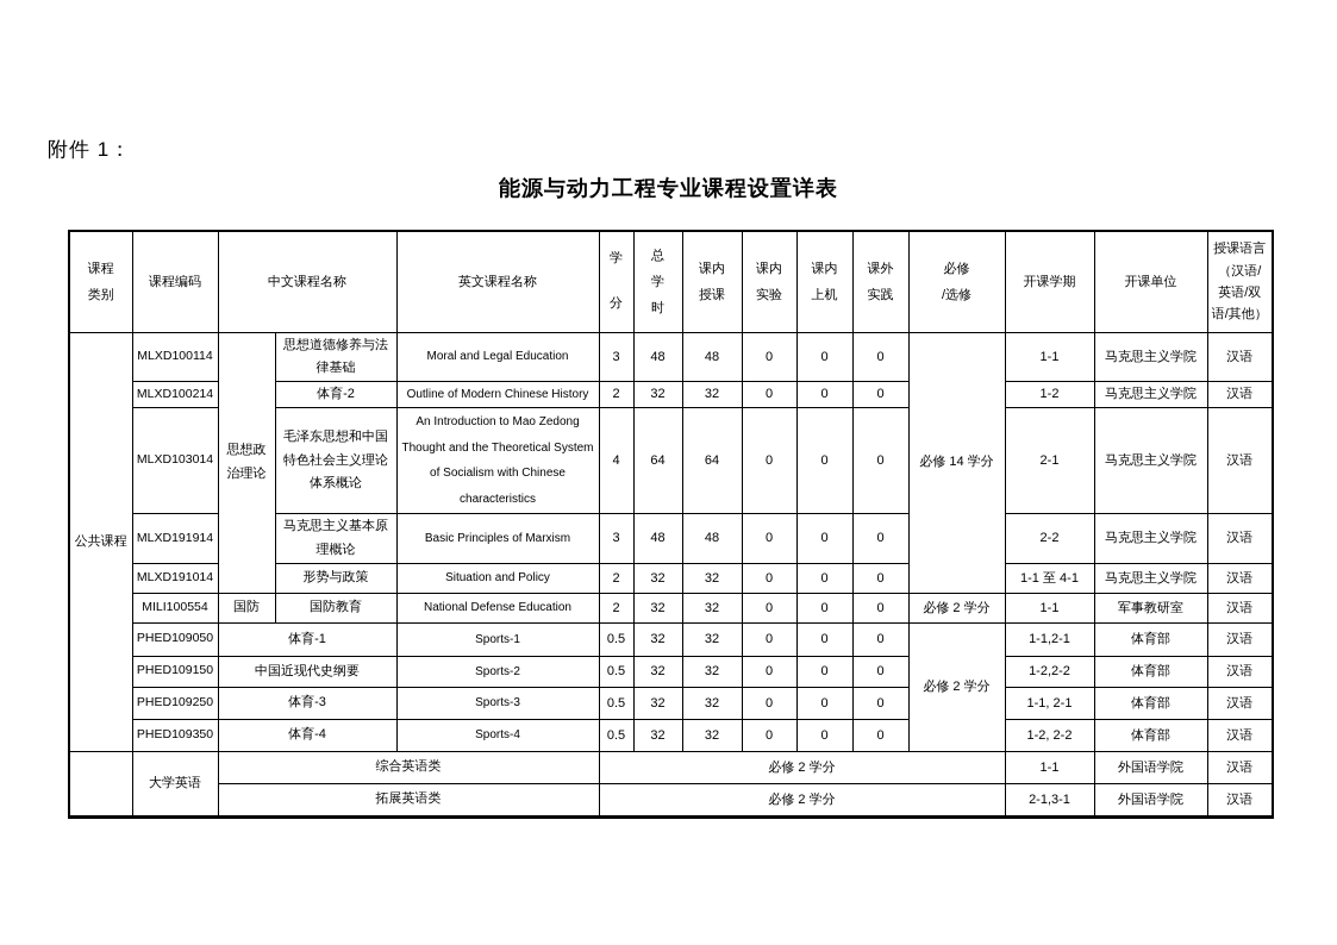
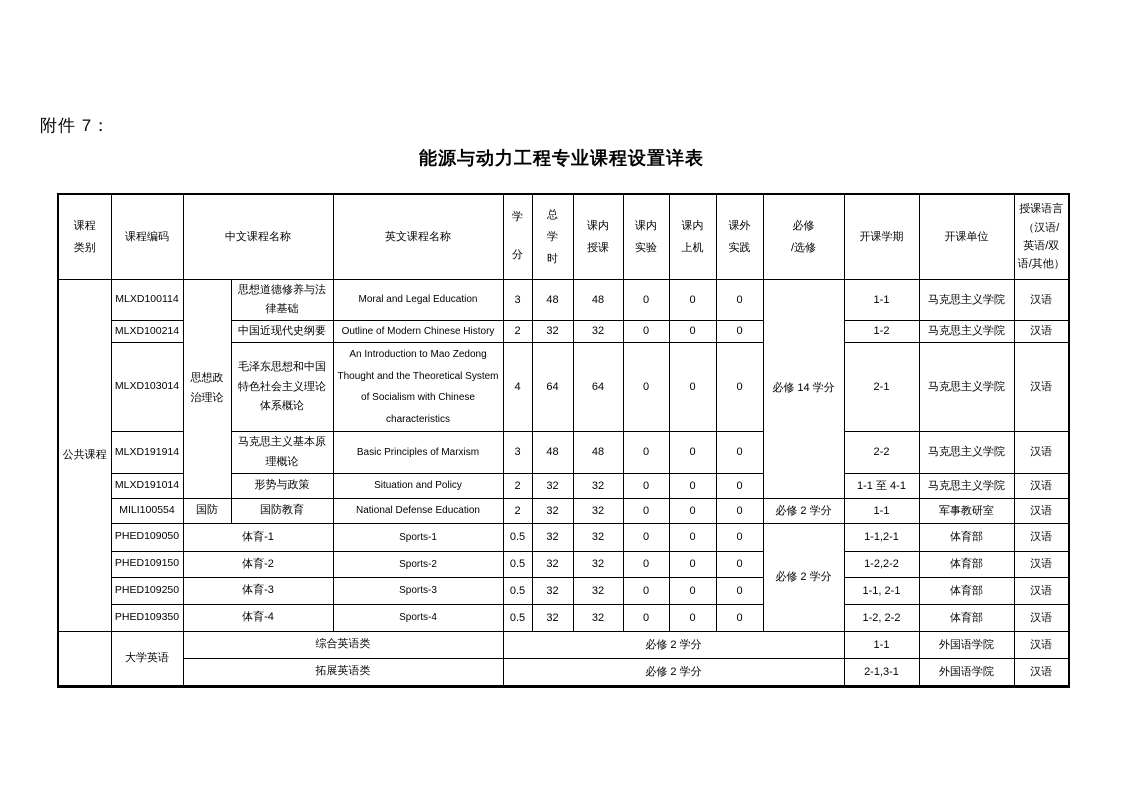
- 附件 1：
+ 附件 7：
  能源与动力工程专业课程设置详表
  课程 类别	课程编码	中文课程名称	英文课程名称	学 分	总 学 时	课内 授课	课内 实验	课内 上机	课外 实践	必修 /选修	开课学期	开课单位	授课语言 （汉语/ 英语/双 语/其他）
  公共课程	MLXD100114	思想政 治理论	思想道德修养与法律基础	Moral and Legal Education	3	48	48	0	0	0	必修 14 学分	1-1	马克思主义学院	汉语
- MLXD100214	体育-2	Outline of Modern Chinese History	2	32	32	0	0	0	1-2	马克思主义学院	汉语
+ MLXD100214	中国近现代史纲要	Outline of Modern Chinese History	2	32	32	0	0	0	1-2	马克思主义学院	汉语
  MLXD103014	毛泽东思想和中国特色社会主义理论体系概论	An Introduction to Mao Zedong Thought and the Theoretical System of Socialism with Chinese characteristics	4	64	64	0	0	0	2-1	马克思主义学院	汉语
  MLXD191914	马克思主义基本原理概论	Basic Principles of Marxism	3	48	48	0	0	0	2-2	马克思主义学院	汉语
  MLXD191014	形势与政策	Situation and Policy	2	32	32	0	0	0	1-1 至 4-1	马克思主义学院	汉语
  MILI100554	国防	国防教育	National Defense Education	2	32	32	0	0	0	必修 2 学分	1-1	军事教研室	汉语
  PHED109050	体育-1	Sports-1	0.5	32	32	0	0	0	必修 2 学分	1-1,2-1	体育部	汉语
- PHED109150	中国近现代史纲要	Sports-2	0.5	32	32	0	0	0	1-2,2-2	体育部	汉语
+ PHED109150	体育-2	Sports-2	0.5	32	32	0	0	0	1-2,2-2	体育部	汉语
  PHED109250	体育-3	Sports-3	0.5	32	32	0	0	0	1-1, 2-1	体育部	汉语
  PHED109350	体育-4	Sports-4	0.5	32	32	0	0	0	1-2, 2-2	体育部	汉语
  	大学英语	综合英语类	必修 2 学分	1-1	外国语学院	汉语
  拓展英语类	必修 2 学分	2-1,3-1	外国语学院	汉语
